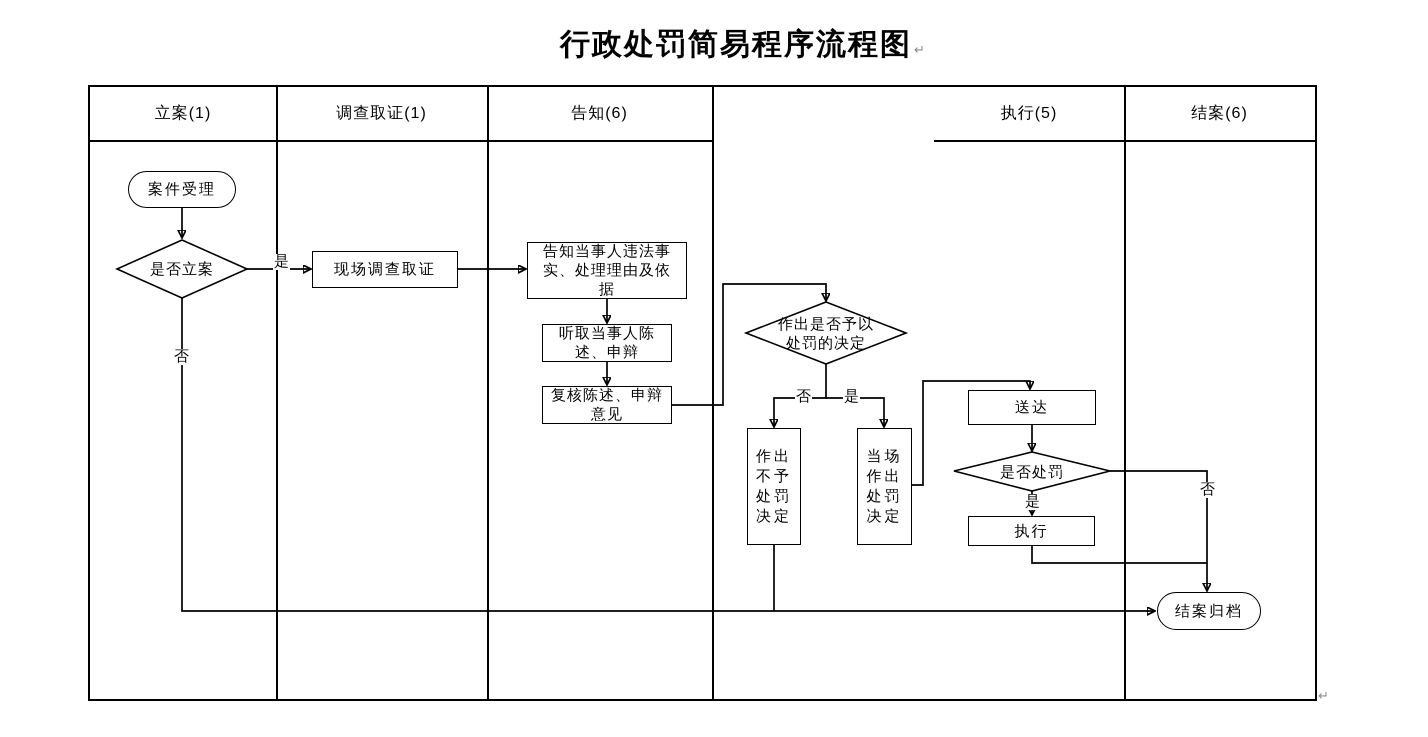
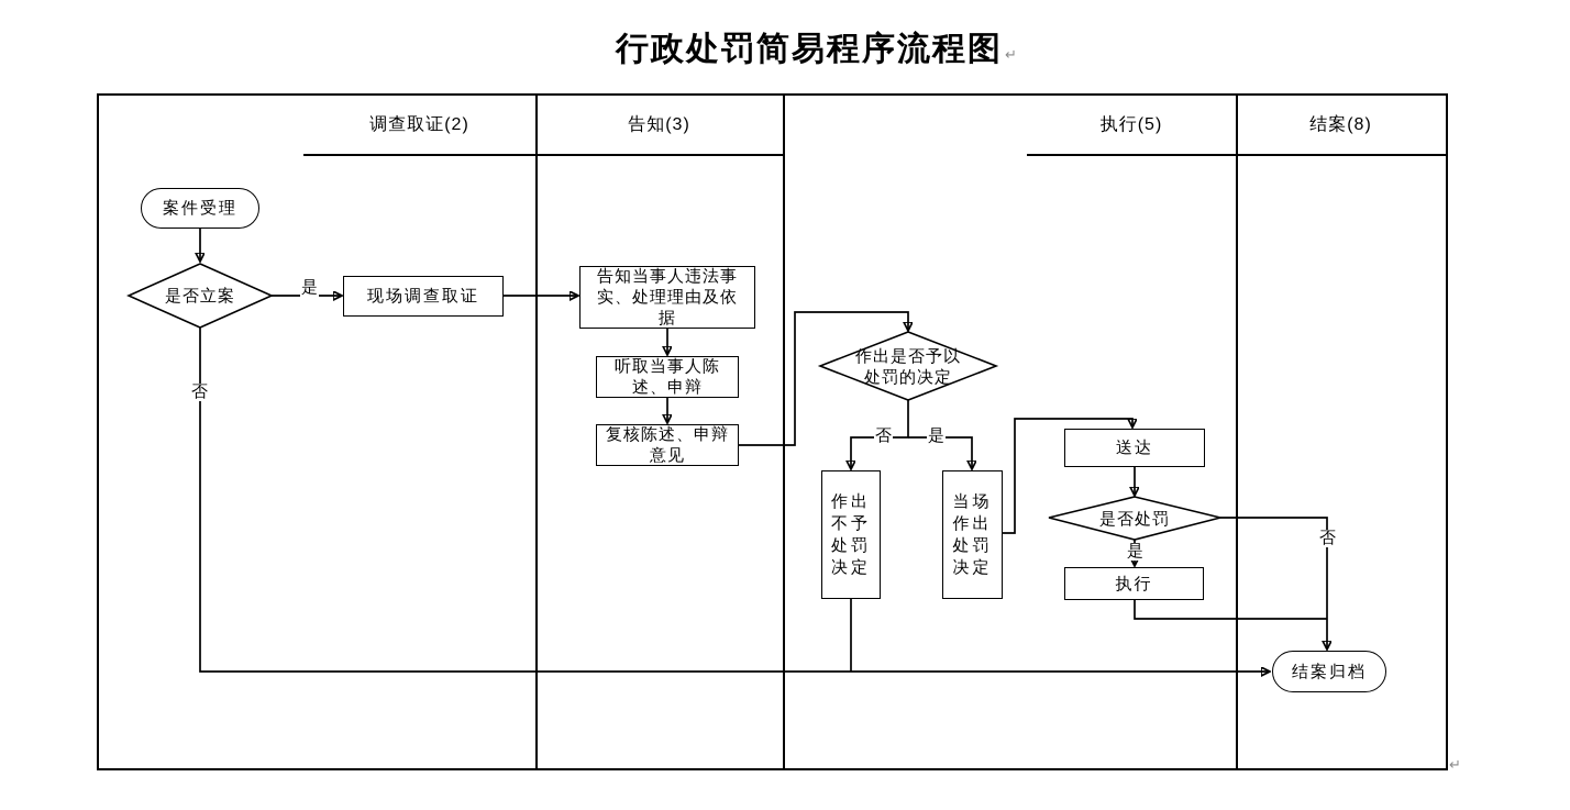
  行政处罚简易程序流程图 ↵
- 立案(1)
- 调查取证(1)
+ 调查取证(2)
- 告知(6)
+ 告知(3)
  执行(5)
- 结案(6)
+ 结案(8)
  案件受理
  是否立案
  现场调查取证
  告知当事人违法事实、处理理由及依据
  听取当事人陈述、申辩
  复核陈述、申辩意见
  作出是否予以处罚的决定
  作出不予处罚决定
  当场作出处罚决定
  送达
  是否处罚
  执行
  结案归档
  是
  否
  否
  是
  是
  否
  ↵
